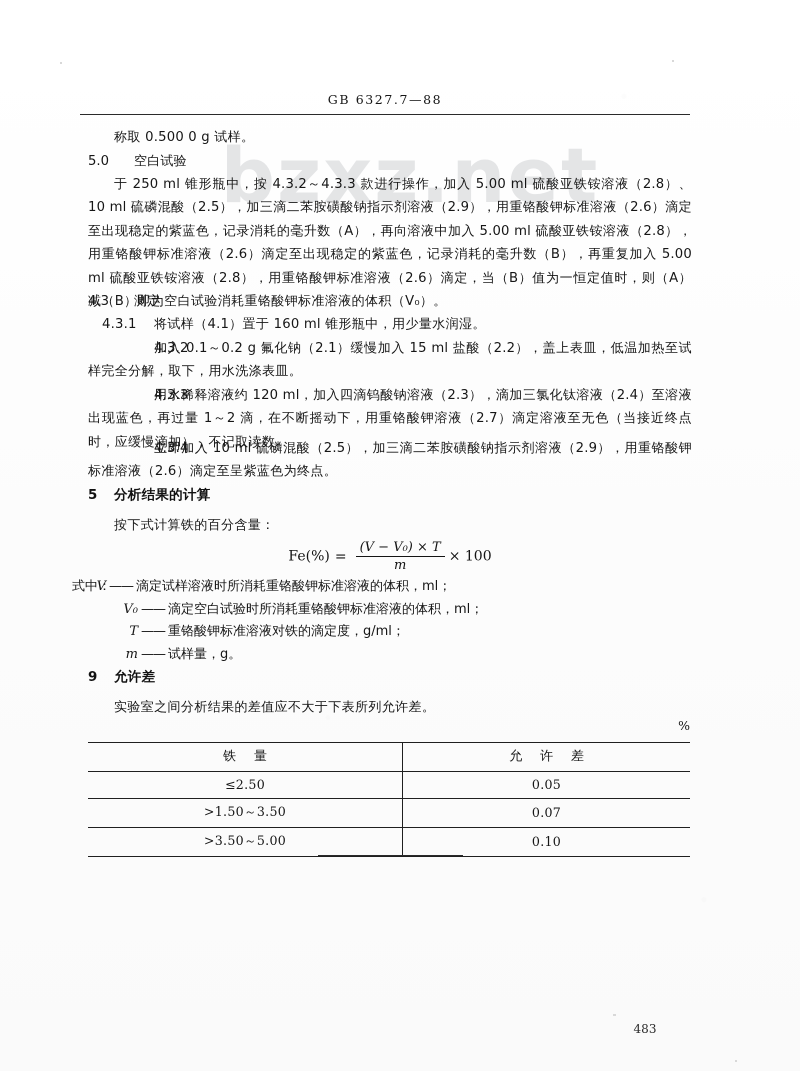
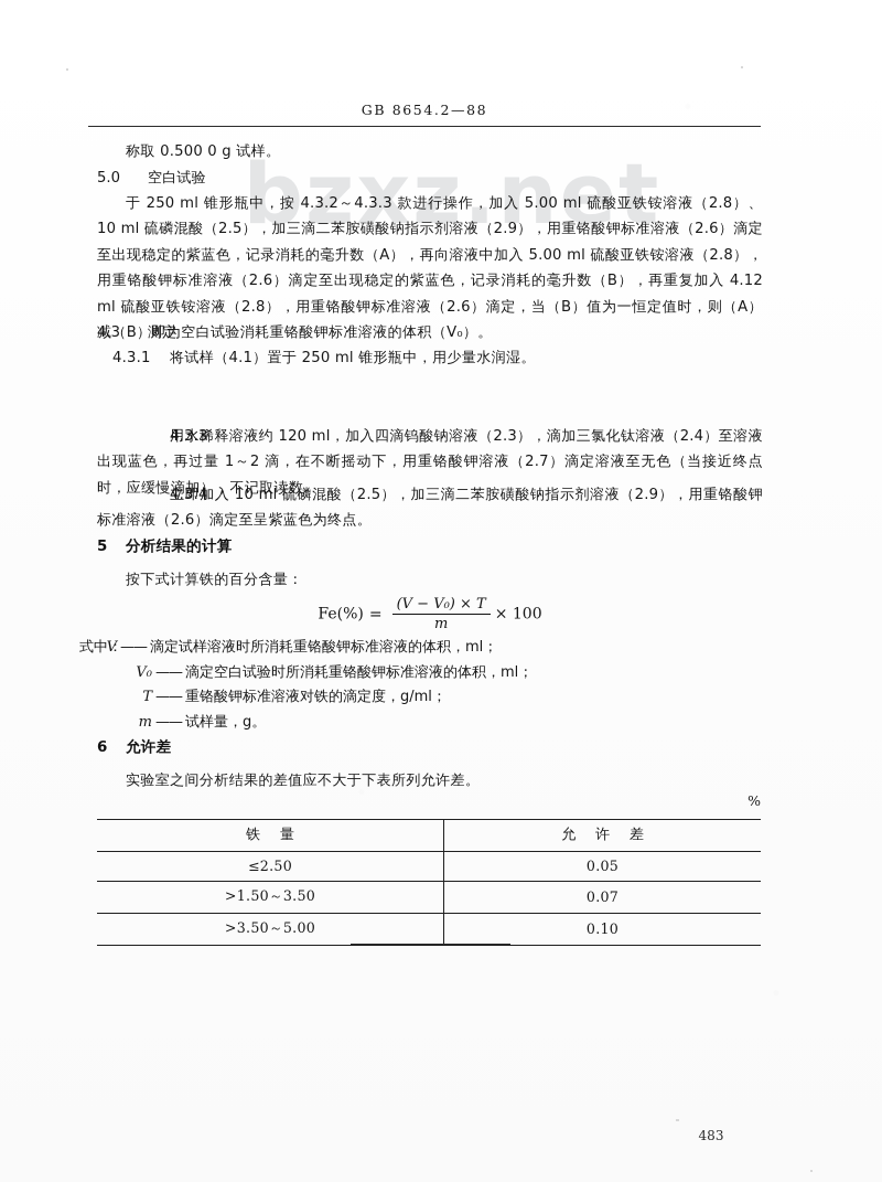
  bzxz.net
- GB 6327.7—88
+ GB 8654.2—88
  称取 0.500 0 g 试样。
  5.0 空白试验
- 于 250 ml 锥形瓶中，按 4.3.2～4.3.3 款进行操作，加入 5.00 ml 硫酸亚铁铵溶液（2.8）、10 ml 硫磷混酸（2.5），加三滴二苯胺磺酸钠指示剂溶液（2.9），用重铬酸钾标准溶液（2.6）滴定至出现稳定的紫蓝色，记录消耗的毫升数（A），再向溶液中加入 5.00 ml 硫酸亚铁铵溶液（2.8），用重铬酸钾标准溶液（2.6）滴定至出现稳定的紫蓝色，记录消耗的毫升数（B），再重复加入 5.00 ml 硫酸亚铁铵溶液（2.8），用重铬酸钾标准溶液（2.6）滴定，当（B）值为一恒定值时，则（A）减（B）即为空白试验消耗重铬酸钾标准溶液的体积（V₀）。
+ 于 250 ml 锥形瓶中，按 4.3.2～4.3.3 款进行操作，加入 5.00 ml 硫酸亚铁铵溶液（2.8）、10 ml 硫磷混酸（2.5），加三滴二苯胺磺酸钠指示剂溶液（2.9），用重铬酸钾标准溶液（2.6）滴定至出现稳定的紫蓝色，记录消耗的毫升数（A），再向溶液中加入 5.00 ml 硫酸亚铁铵溶液（2.8），用重铬酸钾标准溶液（2.6）滴定至出现稳定的紫蓝色，记录消耗的毫升数（B），再重复加入 4.12 ml 硫酸亚铁铵溶液（2.8），用重铬酸钾标准溶液（2.6）滴定，当（B）值为一恒定值时，则（A）减（B）即为空白试验消耗重铬酸钾标准溶液的体积（V₀）。
  4.3 测定
- 4.3.1 将试样（4.1）置于 160 ml 锥形瓶中，用少量水润湿。
+ 4.3.1 将试样（4.1）置于 250 ml 锥形瓶中，用少量水润湿。
- 4.3.2加入 0.1～0.2 g 氟化钠（2.1）缓慢加入 15 ml 盐酸（2.2），盖上表皿，低温加热至试样完全分解，取下，用水洗涤表皿。
  4.3.3用水稀释溶液约 120 ml，加入四滴钨酸钠溶液（2.3），滴加三氯化钛溶液（2.4）至溶液出现蓝色，再过量 1～2 滴，在不断摇动下，用重铬酸钾溶液（2.7）滴定溶液至无色（当接近终点时，应缓慢滴加），不记取读数。
  4.3.4立即加入 10 ml 硫磷混酸（2.5），加三滴二苯胺磺酸钠指示剂溶液（2.9），用重铬酸钾标准溶液（2.6）滴定至呈紫蓝色为终点。
  5 分析结果的计算
  按下式计算铁的百分含量：
  Fe(%) =
  (V − V₀) × T
  m
  × 100
  V —— 滴定试样溶液时所消耗重铬酸钾标准溶液的体积，ml；
  V₀ —— 滴定空白试验时所消耗重铬酸钾标准溶液的体积，ml；
  T —— 重铬酸钾标准溶液对铁的滴定度，g/ml；
  m —— 试样量，g。
- 9 允许差
+ 6 允许差
  实验室之间分析结果的差值应不大于下表所列允许差。
  %
  铁 量	允 许 差
  ≤2.50	0.05
  >1.50～3.50	0.07
  >3.50～5.00	0.10
  483
